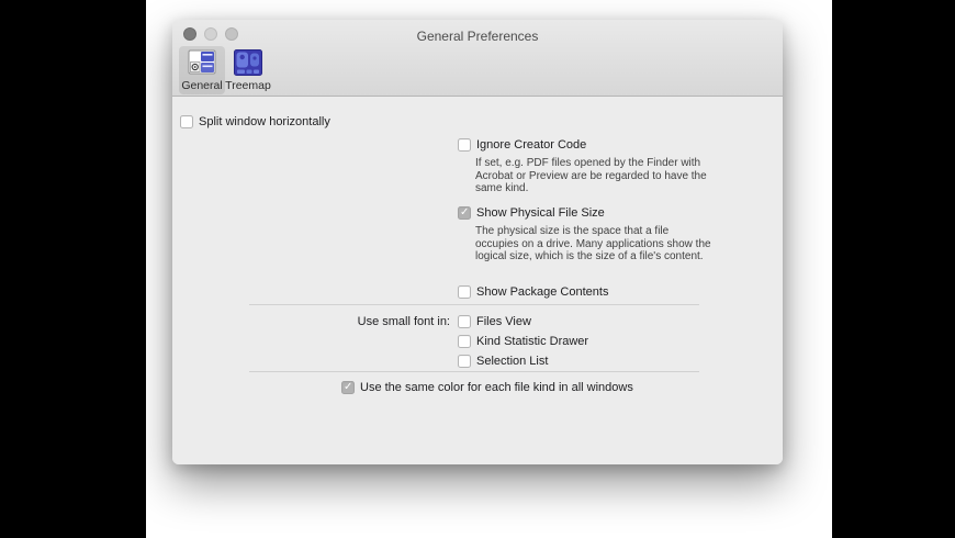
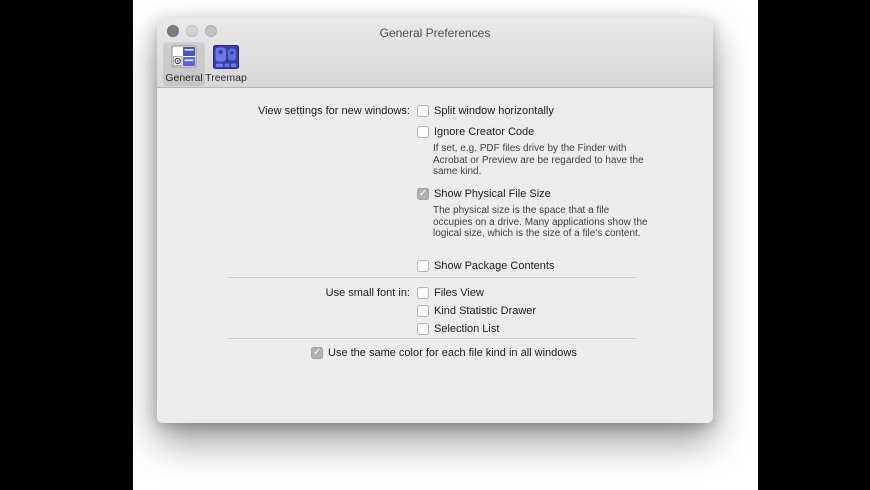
  General Preferences
  General
  Treemap
+ View settings for new windows:
  Split window horizontally
  Ignore Creator Code
- If set, e.g. PDF files opened by the Finder with Acrobat or Preview are be regarded to have the same kind.
+ If set, e.g. PDF files drive by the Finder with Acrobat or Preview are be regarded to have the same kind.
  Show Physical File Size
  The physical size is the space that a file occupies on a drive. Many applications show the logical size, which is the size of a file's content.
  Show Package Contents
  Use small font in:
  Files View
  Kind Statistic Drawer
  Selection List
  Use the same color for each file kind in all windows
